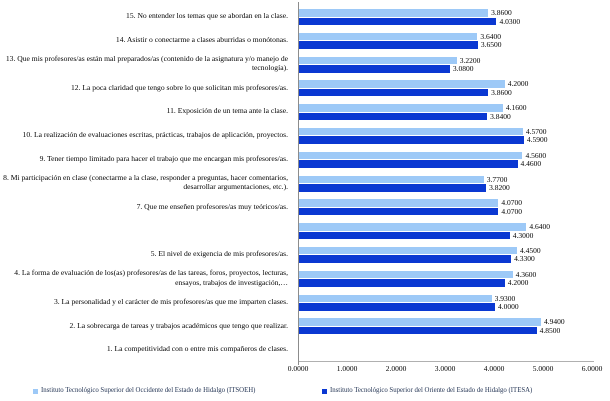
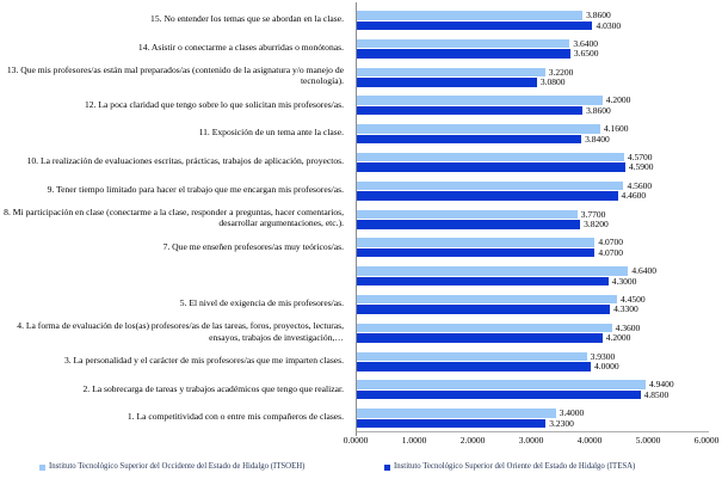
  15. No entender los temas que se abordan en la clase.
  3.8600
  4.0300
  14. Asistir o conectarme a clases aburridas o monótonas.
  3.6400
  3.6500
  13. Que mis profesores/as están mal preparados/as (contenido de la asignatura y/o manejo de tecnología).
  3.2200
  3.0800
  12. La poca claridad que tengo sobre lo que solicitan mis profesores/as.
  4.2000
  3.8600
  11. Exposición de un tema ante la clase.
  4.1600
  3.8400
  10. La realización de evaluaciones escritas, prácticas, trabajos de aplicación, proyectos.
  4.5700
  4.5900
  9. Tener tiempo limitado para hacer el trabajo que me encargan mis profesores/as.
  4.5600
  4.4600
  8. Mi participación en clase (conectarme a la clase, responder a preguntas, hacer comentarios, desarrollar argumentaciones, etc.).
  3.7700
  3.8200
  7. Que me enseñen profesores/as muy teóricos/as.
  4.0700
  4.0700
  4.6400
  4.3000
  5. El nivel de exigencia de mis profesores/as.
  4.4500
  4.3300
  4. La forma de evaluación de los(as) profesores/as de las tareas, foros, proyectos, lecturas, ensayos, trabajos de investigación,…
  4.3600
  4.2000
  3. La personalidad y el carácter de mis profesores/as que me imparten clases.
  3.9300
  4.0000
  2. La sobrecarga de tareas y trabajos académicos que tengo que realizar.
  4.9400
  4.8500
  1. La competitividad con o entre mis compañeros de clases.
+ 3.4000
+ 3.2300
  0.0000
  1.0000
  2.0000
  3.0000
  4.0000
  5.0000
  6.0000
